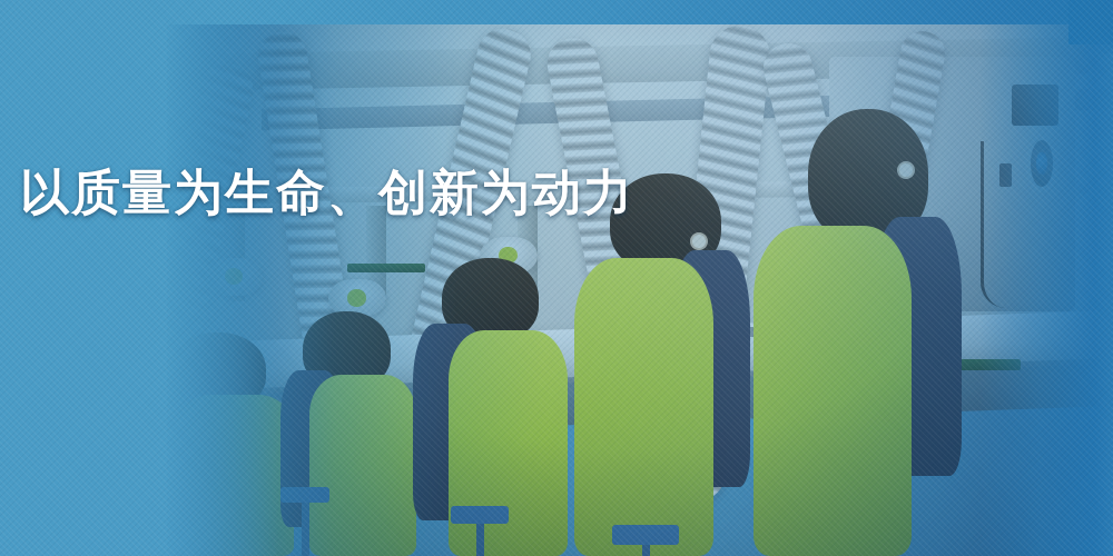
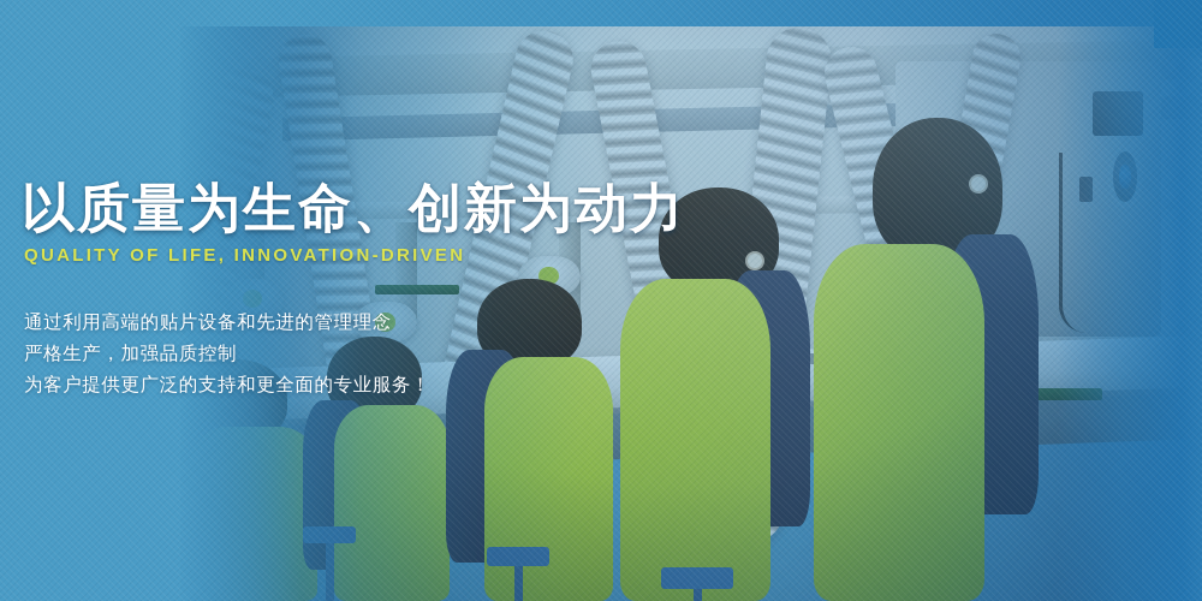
  以质量为生命、创新为动力
+ QUALITY OF LIFE, INNOVATION-DRIVEN
+ 通过利用高端的贴片设备和先进的管理理念
+ 严格生产，加强品质控制
+ 为客户提供更广泛的支持和更全面的专业服务！
